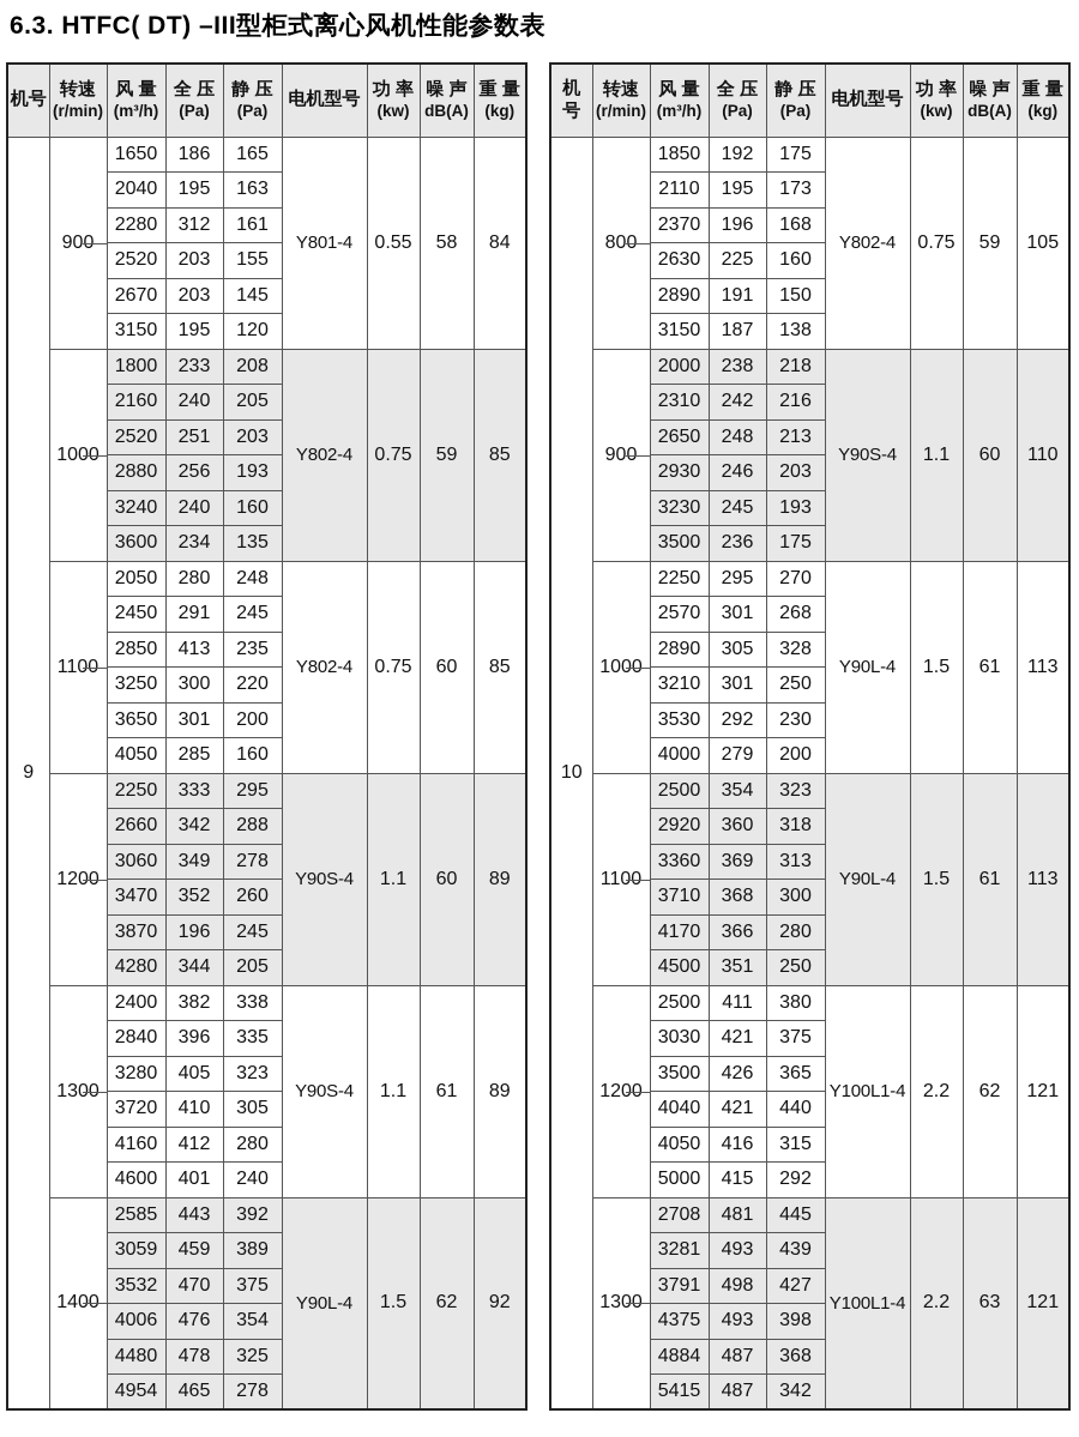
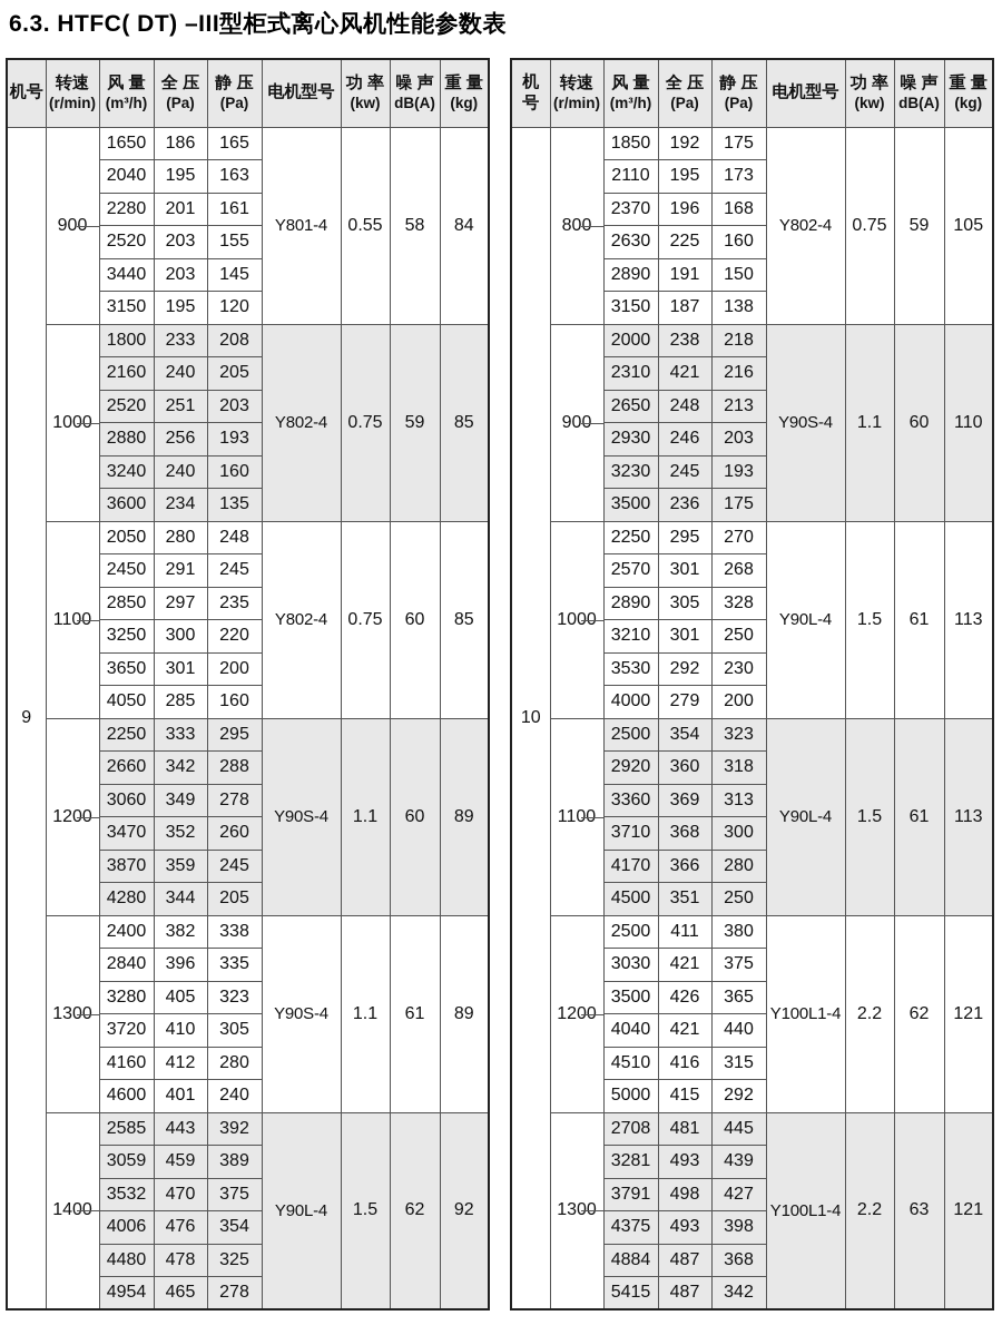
  6.3. HTFC( DT) –III型柜式离心风机性能参数表
  机号	转速(r/min)	风 量(m³/h)	全 压(Pa)	静 压(Pa)	电机型号	功 率(kw)	噪 声dB(A)	重 量(kg)
  9	900	1650	186	165	Y801-4	0.55	58	84
  2040	195	163
- 2280	312	161
+ 2280	201	161
  2520	203	155
- 2670	203	145
+ 3440	203	145
  3150	195	120
  1000	1800	233	208	Y802-4	0.75	59	85
  2160	240	205
  2520	251	203
  2880	256	193
  3240	240	160
  3600	234	135
  1100	2050	280	248	Y802-4	0.75	60	85
  2450	291	245
- 2850	413	235
+ 2850	297	235
  3250	300	220
  3650	301	200
  4050	285	160
  1200	2250	333	295	Y90S-4	1.1	60	89
  2660	342	288
  3060	349	278
  3470	352	260
- 3870	196	245
+ 3870	359	245
  4280	344	205
  1300	2400	382	338	Y90S-4	1.1	61	89
  2840	396	335
  3280	405	323
  3720	410	305
  4160	412	280
  4600	401	240
  1400	2585	443	392	Y90L-4	1.5	62	92
  3059	459	389
  3532	470	375
  4006	476	354
  4480	478	325
  4954	465	278
  机 号	转速(r/min)	风 量(m³/h)	全 压(Pa)	静 压(Pa)	电机型号	功 率(kw)	噪 声dB(A)	重 量(kg)
  10	800	1850	192	175	Y802-4	0.75	59	105
  2110	195	173
  2370	196	168
  2630	225	160
  2890	191	150
  3150	187	138
  900	2000	238	218	Y90S-4	1.1	60	110
- 2310	242	216
+ 2310	421	216
  2650	248	213
  2930	246	203
  3230	245	193
  3500	236	175
  1000	2250	295	270	Y90L-4	1.5	61	113
  2570	301	268
  2890	305	328
  3210	301	250
  3530	292	230
  4000	279	200
  1100	2500	354	323	Y90L-4	1.5	61	113
  2920	360	318
  3360	369	313
  3710	368	300
  4170	366	280
  4500	351	250
  1200	2500	411	380	Y100L1-4	2.2	62	121
  3030	421	375
  3500	426	365
  4040	421	440
- 4050	416	315
+ 4510	416	315
  5000	415	292
  1300	2708	481	445	Y100L1-4	2.2	63	121
  3281	493	439
  3791	498	427
  4375	493	398
  4884	487	368
  5415	487	342
